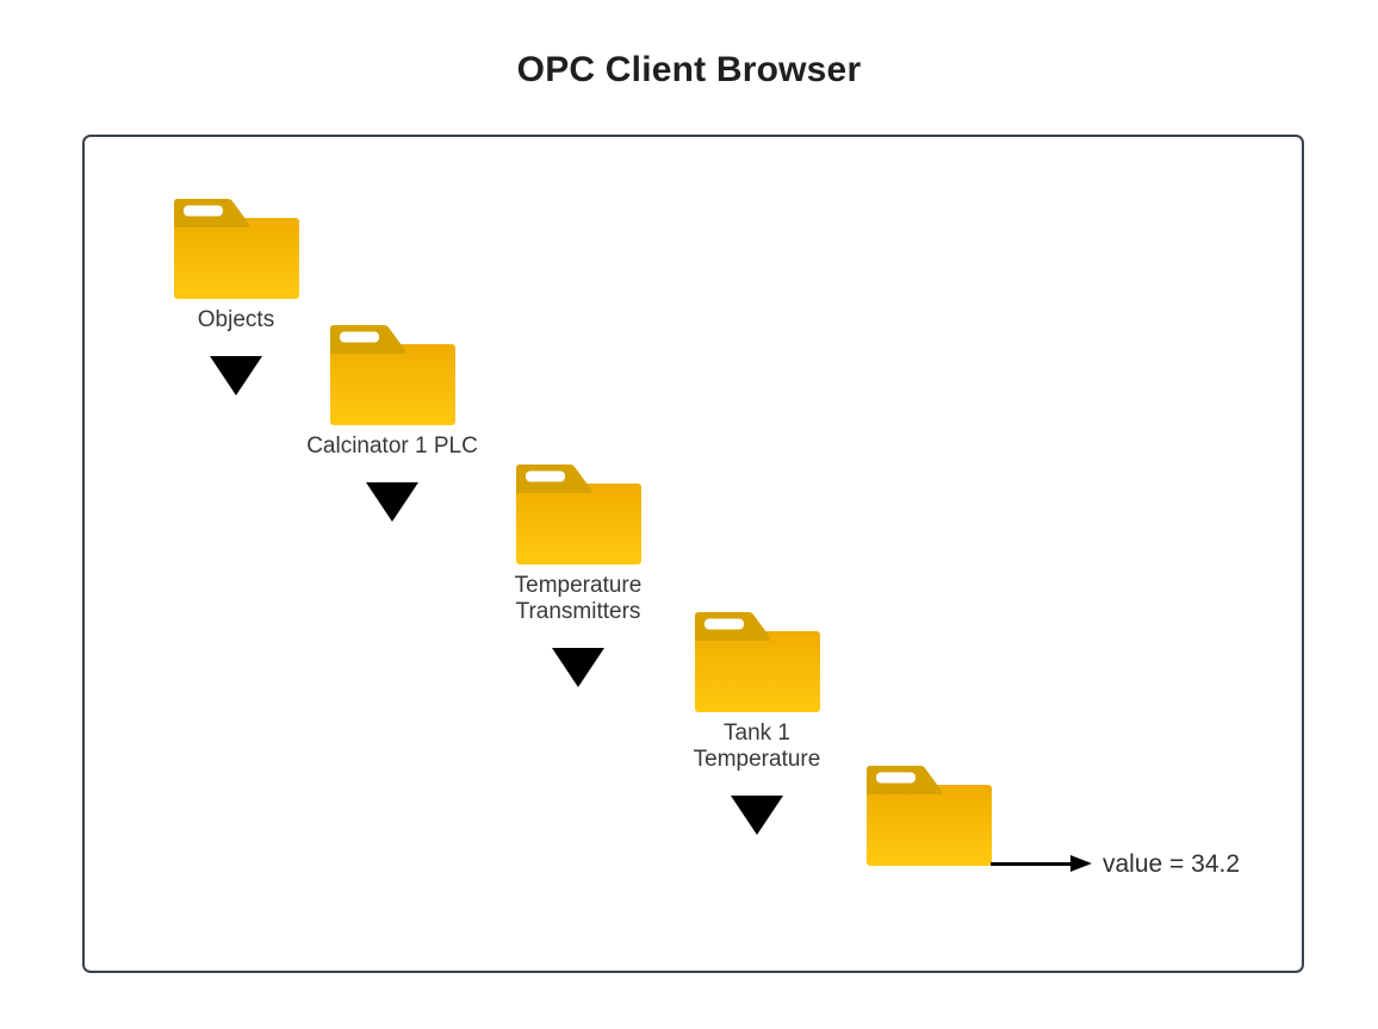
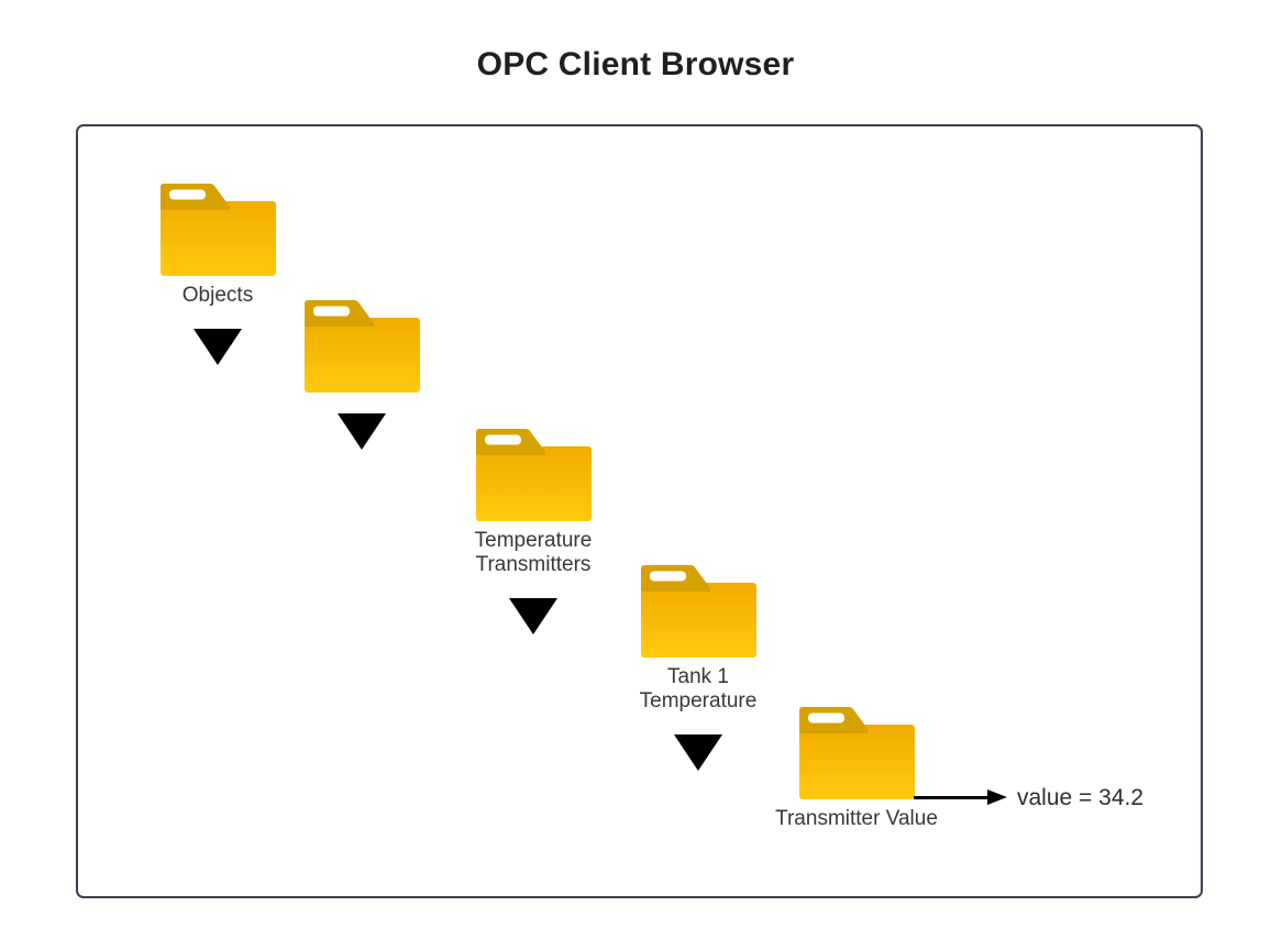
  OPC Client Browser
  Objects
- Calcinator 1 PLC
  Temperature
  Transmitters
  Tank 1
  Temperature
+ Transmitter Value
  value = 34.2
